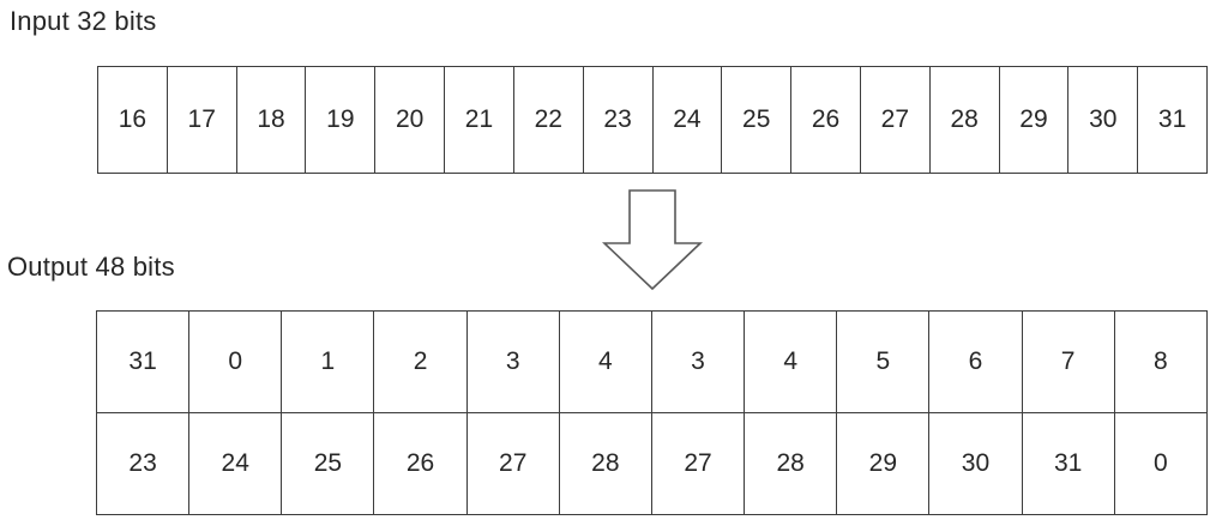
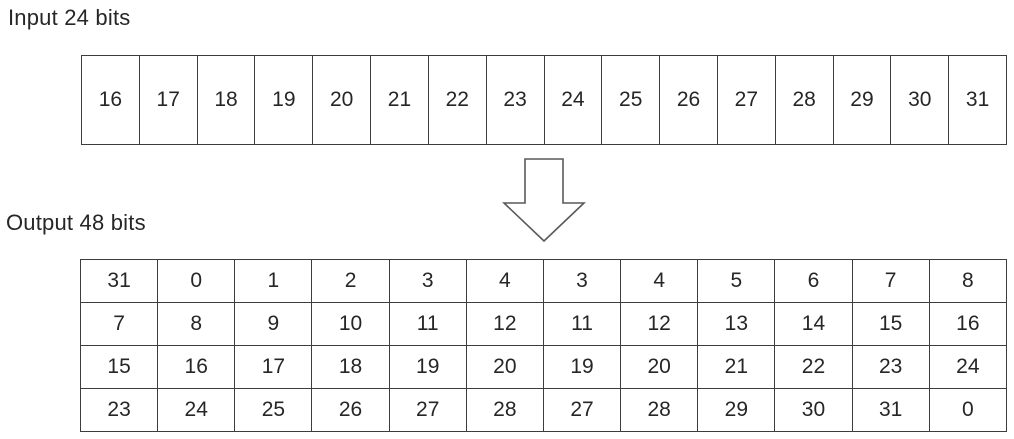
- Input 32 bits
+ Input 24 bits
  16	17	18	19	20	21	22	23	24	25	26	27	28	29	30	31
  Output 48 bits
  31	0	1	2	3	4	3	4	5	6	7	8
+ 7	8	9	10	11	12	11	12	13	14	15	16
+ 15	16	17	18	19	20	19	20	21	22	23	24
  23	24	25	26	27	28	27	28	29	30	31	0
